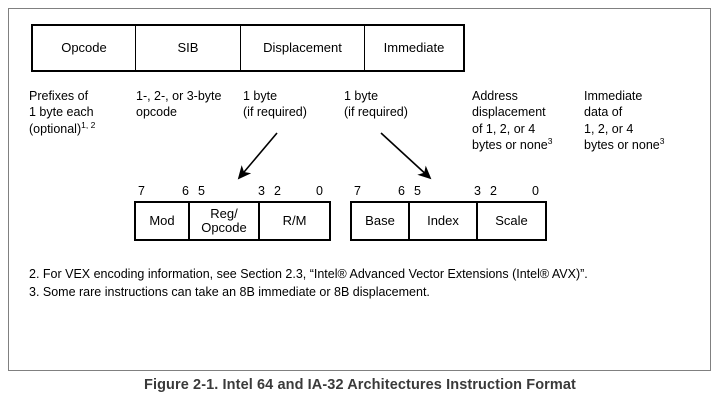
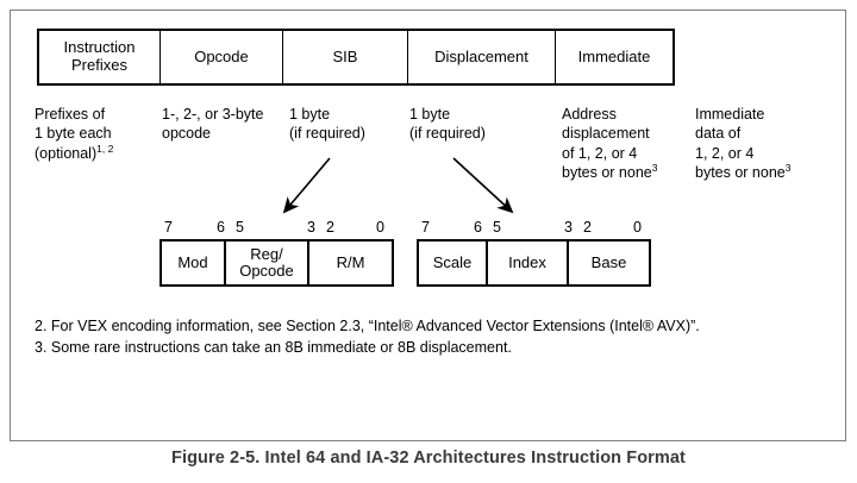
+ Instruction
+ Prefixes
  Opcode
  SIB
  Displacement
  Immediate
  Prefixes of
  1 byte each
  (optional)1, 2
  1-, 2-, or 3-byte
  opcode
  1 byte
  (if required)
  1 byte
  (if required)
  Address
  displacement
  of 1, 2, or 4
  bytes or none3
  Immediate
  data of
  1, 2, or 4
  bytes or none3
  7
  6
  5
  3
  2
  0
  Mod
  Reg/
  Opcode
  R/M
  7
  6
  5
  3
  2
  0
- Base
+ Scale
  Index
- Scale
+ Base
  2. For VEX encoding information, see Section 2.3, “Intel® Advanced Vector Extensions (Intel® AVX)”.
  3. Some rare instructions can take an 8B immediate or 8B displacement.
- Figure 2-1. Intel 64 and IA-32 Architectures Instruction Format
+ Figure 2-5. Intel 64 and IA-32 Architectures Instruction Format
